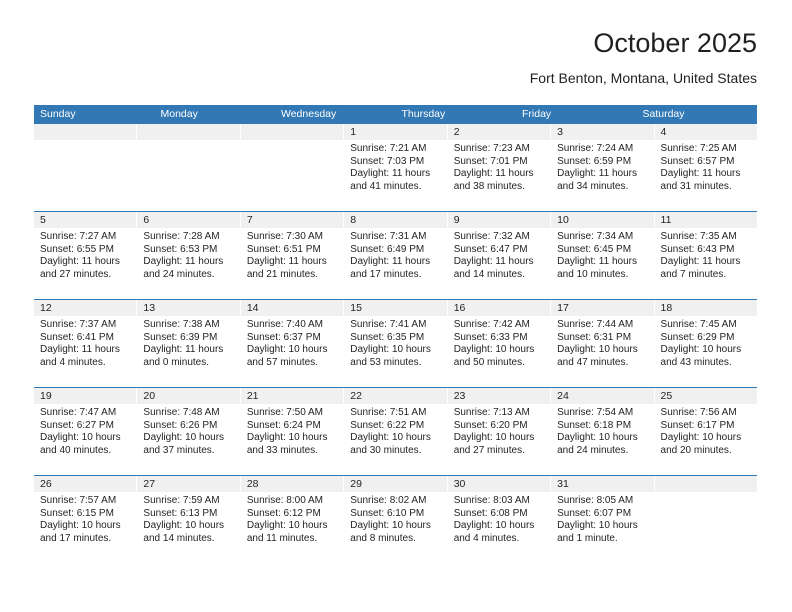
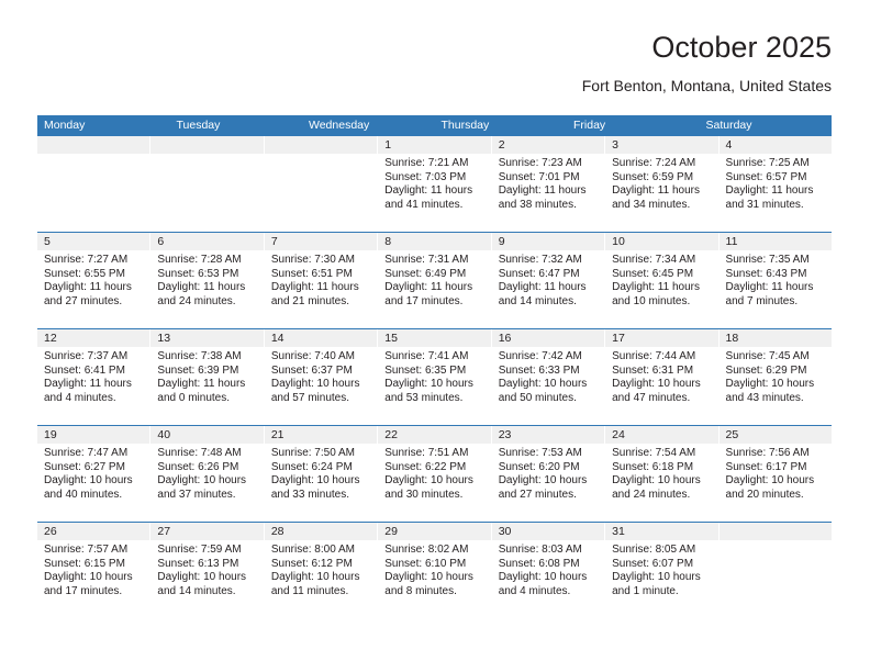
  October 2025
  Fort Benton, Montana, United States
- Sunday
  Monday
+ Tuesday
  Wednesday
  Thursday
  Friday
  Saturday
  1
  Sunrise: 7:21 AM
  Sunset: 7:03 PM
  Daylight: 11 hours
  and 41 minutes.
  2
  Sunrise: 7:23 AM
  Sunset: 7:01 PM
  Daylight: 11 hours
  and 38 minutes.
  3
  Sunrise: 7:24 AM
  Sunset: 6:59 PM
  Daylight: 11 hours
  and 34 minutes.
  4
  Sunrise: 7:25 AM
  Sunset: 6:57 PM
  Daylight: 11 hours
  and 31 minutes.
  5
  Sunrise: 7:27 AM
  Sunset: 6:55 PM
  Daylight: 11 hours
  and 27 minutes.
  6
  Sunrise: 7:28 AM
  Sunset: 6:53 PM
  Daylight: 11 hours
  and 24 minutes.
  7
  Sunrise: 7:30 AM
  Sunset: 6:51 PM
  Daylight: 11 hours
  and 21 minutes.
  8
  Sunrise: 7:31 AM
  Sunset: 6:49 PM
  Daylight: 11 hours
  and 17 minutes.
  9
  Sunrise: 7:32 AM
  Sunset: 6:47 PM
  Daylight: 11 hours
  and 14 minutes.
  10
  Sunrise: 7:34 AM
  Sunset: 6:45 PM
  Daylight: 11 hours
  and 10 minutes.
  11
  Sunrise: 7:35 AM
  Sunset: 6:43 PM
  Daylight: 11 hours
  and 7 minutes.
  12
  Sunrise: 7:37 AM
  Sunset: 6:41 PM
  Daylight: 11 hours
  and 4 minutes.
  13
  Sunrise: 7:38 AM
  Sunset: 6:39 PM
  Daylight: 11 hours
  and 0 minutes.
  14
  Sunrise: 7:40 AM
  Sunset: 6:37 PM
  Daylight: 10 hours
  and 57 minutes.
  15
  Sunrise: 7:41 AM
  Sunset: 6:35 PM
  Daylight: 10 hours
  and 53 minutes.
  16
  Sunrise: 7:42 AM
  Sunset: 6:33 PM
  Daylight: 10 hours
  and 50 minutes.
  17
  Sunrise: 7:44 AM
  Sunset: 6:31 PM
  Daylight: 10 hours
  and 47 minutes.
  18
  Sunrise: 7:45 AM
  Sunset: 6:29 PM
  Daylight: 10 hours
  and 43 minutes.
  19
  Sunrise: 7:47 AM
  Sunset: 6:27 PM
  Daylight: 10 hours
  and 40 minutes.
- 20
+ 40
  Sunrise: 7:48 AM
  Sunset: 6:26 PM
  Daylight: 10 hours
  and 37 minutes.
  21
  Sunrise: 7:50 AM
  Sunset: 6:24 PM
  Daylight: 10 hours
  and 33 minutes.
  22
  Sunrise: 7:51 AM
  Sunset: 6:22 PM
  Daylight: 10 hours
  and 30 minutes.
  23
- Sunrise: 7:13 AM
+ Sunrise: 7:53 AM
  Sunset: 6:20 PM
  Daylight: 10 hours
  and 27 minutes.
  24
  Sunrise: 7:54 AM
  Sunset: 6:18 PM
  Daylight: 10 hours
  and 24 minutes.
  25
  Sunrise: 7:56 AM
  Sunset: 6:17 PM
  Daylight: 10 hours
  and 20 minutes.
  26
  Sunrise: 7:57 AM
  Sunset: 6:15 PM
  Daylight: 10 hours
  and 17 minutes.
  27
  Sunrise: 7:59 AM
  Sunset: 6:13 PM
  Daylight: 10 hours
  and 14 minutes.
  28
  Sunrise: 8:00 AM
  Sunset: 6:12 PM
  Daylight: 10 hours
  and 11 minutes.
  29
  Sunrise: 8:02 AM
  Sunset: 6:10 PM
  Daylight: 10 hours
  and 8 minutes.
  30
  Sunrise: 8:03 AM
  Sunset: 6:08 PM
  Daylight: 10 hours
  and 4 minutes.
  31
  Sunrise: 8:05 AM
  Sunset: 6:07 PM
  Daylight: 10 hours
  and 1 minute.
